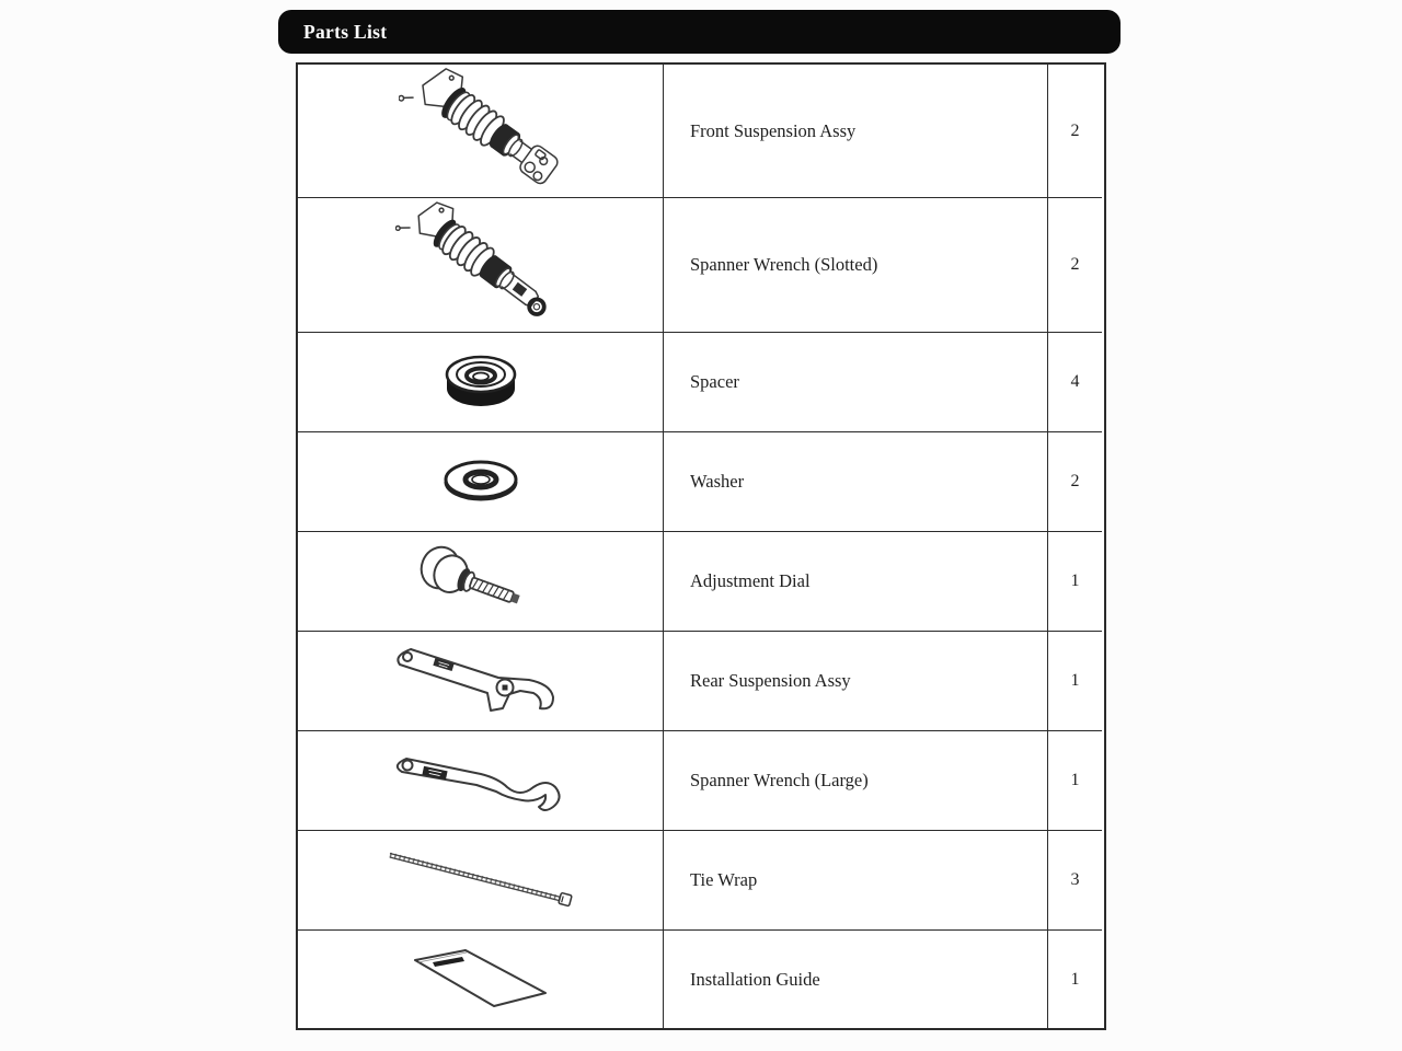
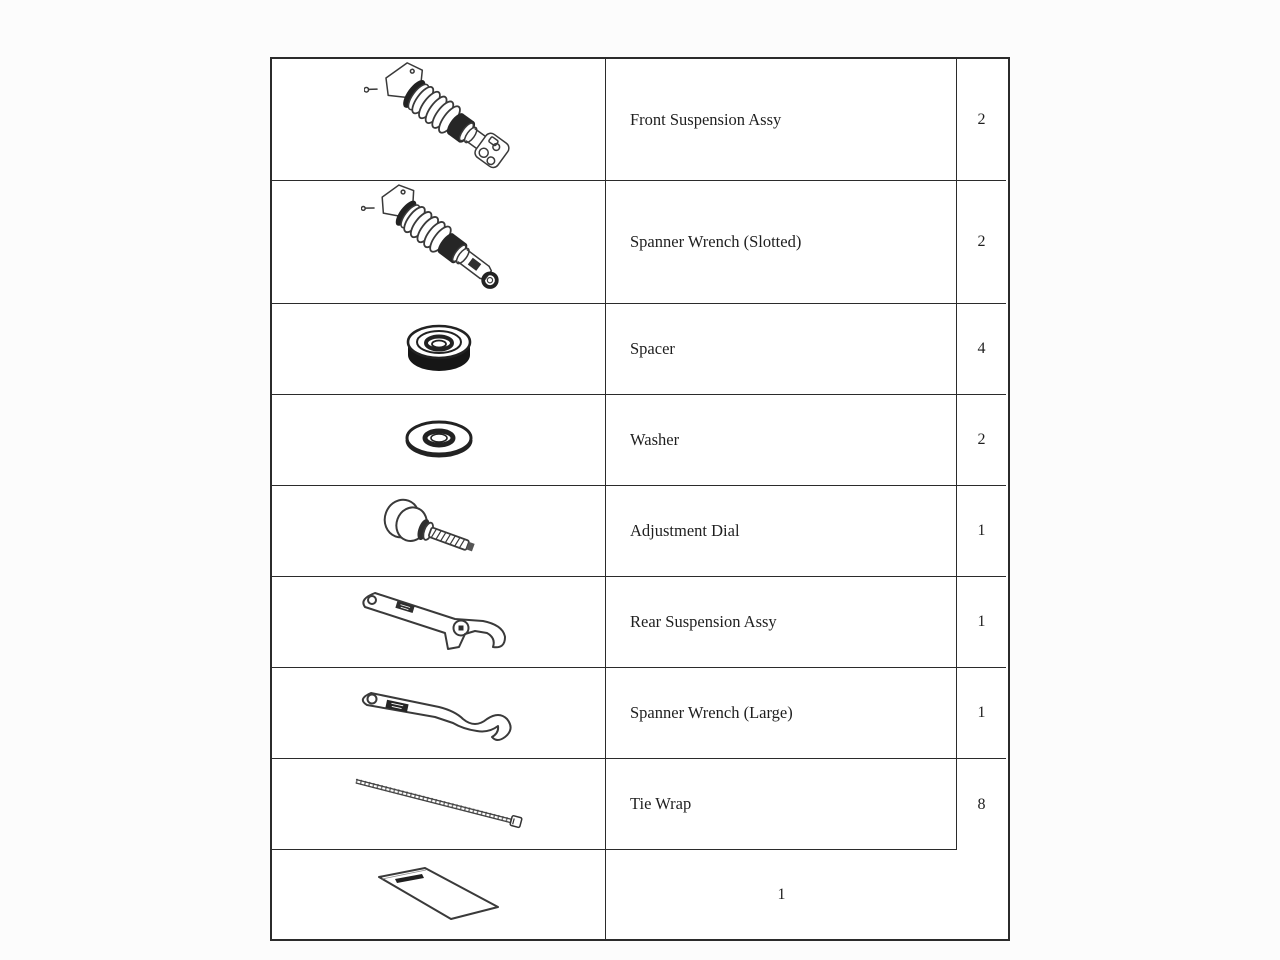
- Parts List
  Front Suspension Assy
  2
  Spanner Wrench (Slotted)
  2
  Spacer
  4
  Washer
  2
  Adjustment Dial
  1
  Rear Suspension Assy
  1
  Spanner Wrench (Large)
  1
  Tie Wrap
- 3
+ 8
- Installation Guide
  1
